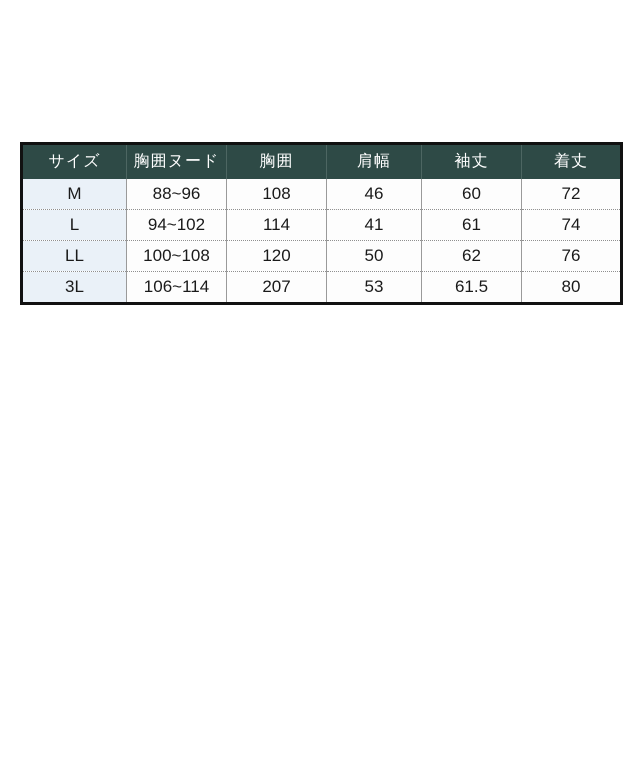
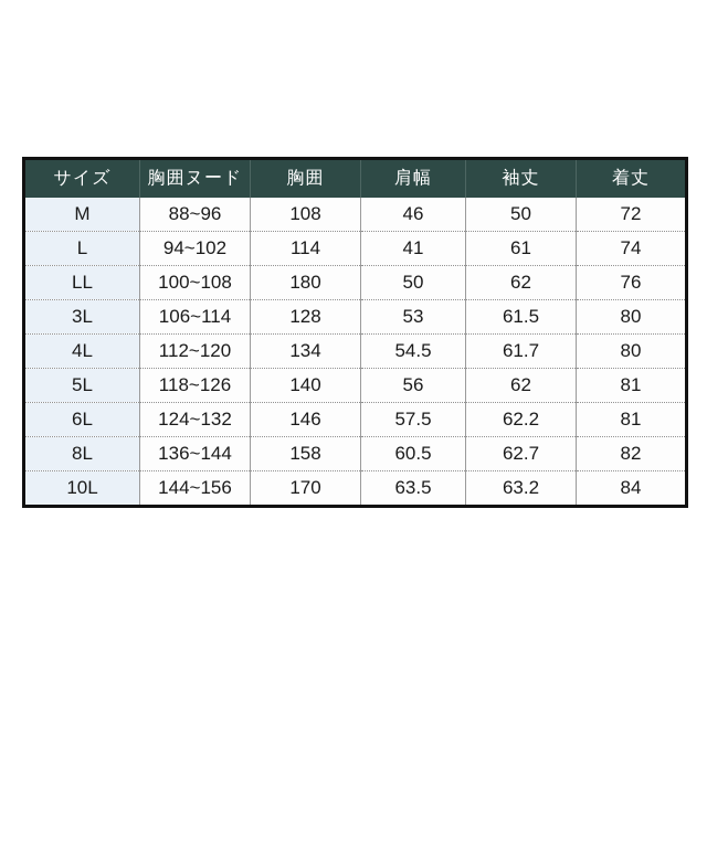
  サイズ	胸囲ヌード	胸囲	肩幅	袖丈	着丈
- M	88~96	108	46	60	72
+ M	88~96	108	46	50	72
  L	94~102	114	41	61	74
- LL	100~108	120	50	62	76
+ LL	100~108	180	50	62	76
- 3L	106~114	207	53	61.5	80
+ 3L	106~114	128	53	61.5	80
+ 4L	112~120	134	54.5	61.7	80
+ 5L	118~126	140	56	62	81
+ 6L	124~132	146	57.5	62.2	81
+ 8L	136~144	158	60.5	62.7	82
+ 10L	144~156	170	63.5	63.2	84
